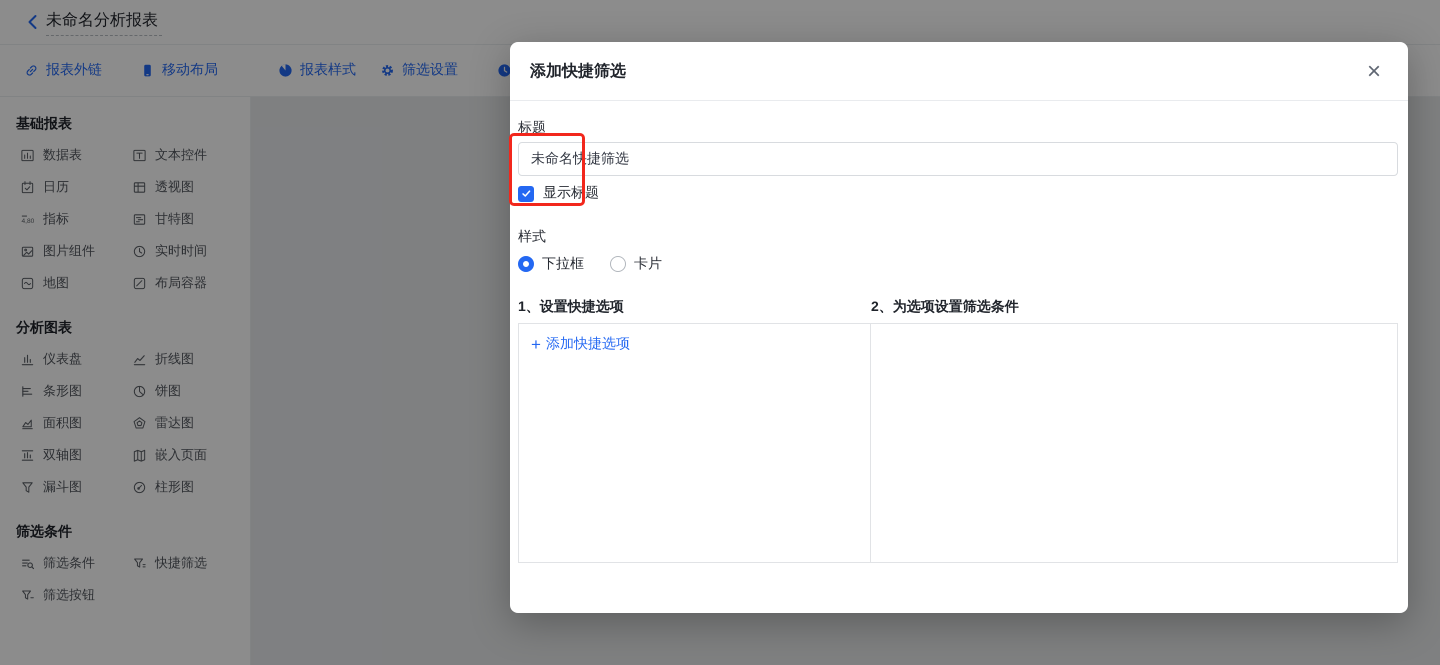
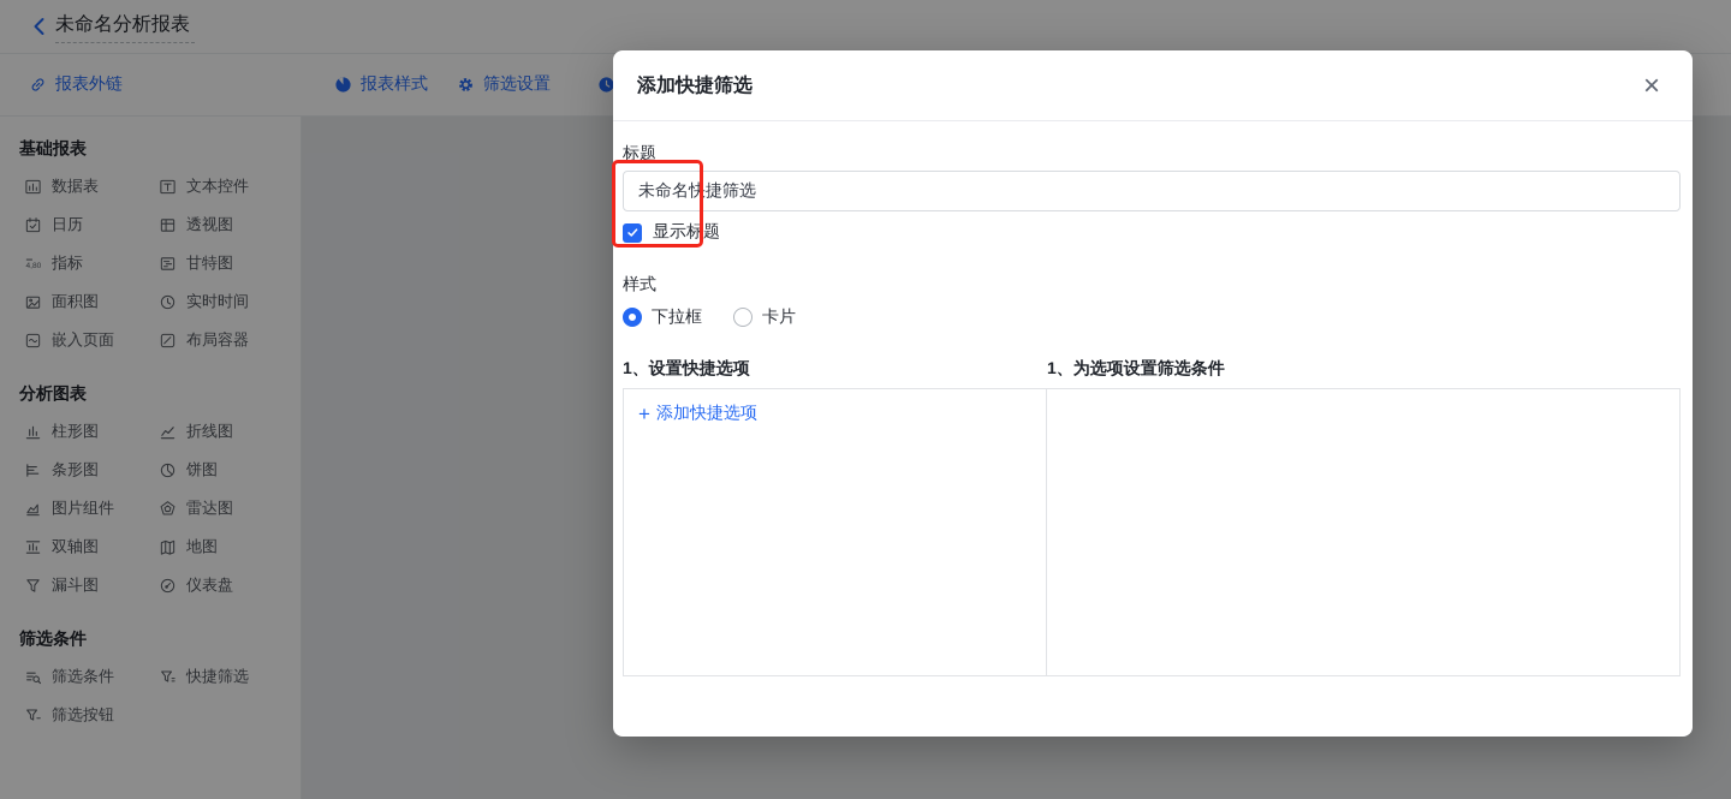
  未命名分析报表
  报表外链
- 移动布局
  报表样式
  筛选设置
  基础报表
  数据表
  文本控件
  日历
  透视图
  指标
  甘特图
- 图片组件
+ 面积图
  实时时间
- 地图
+ 嵌入页面
  布局容器
  分析图表
- 仪表盘
+ 柱形图
  折线图
  条形图
  饼图
- 面积图
+ 图片组件
  雷达图
  双轴图
- 嵌入页面
+ 地图
  漏斗图
- 柱形图
+ 仪表盘
  筛选条件
  筛选条件
  快捷筛选
  筛选按钮
  添加快捷筛选
  ×
  标题
  未命名快捷筛选
  显示标题
  样式
  下拉框
  卡片
  1、设置快捷选项
- 2、为选项设置筛选条件
+ 1、为选项设置筛选条件
  +
  添加快捷选项
